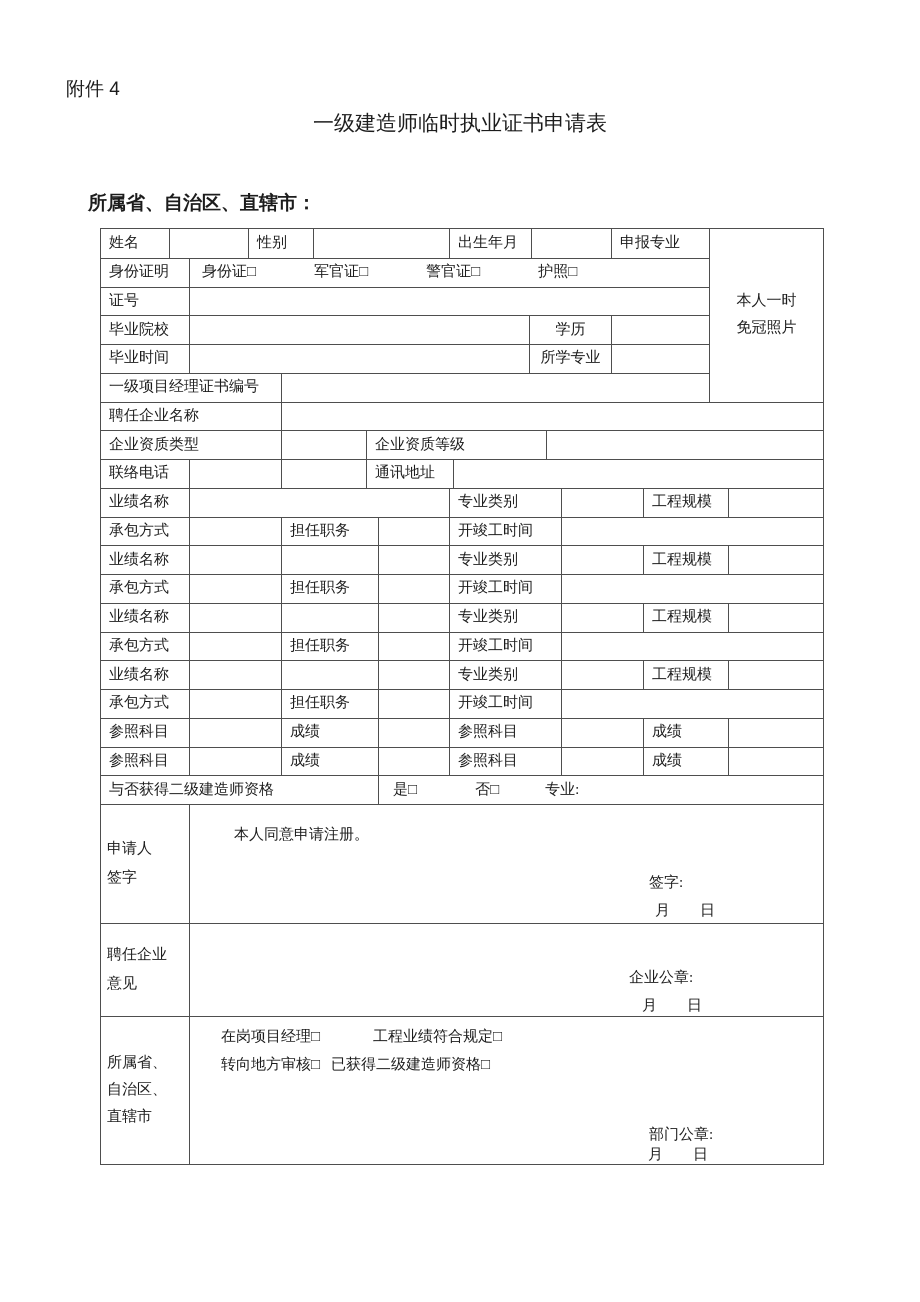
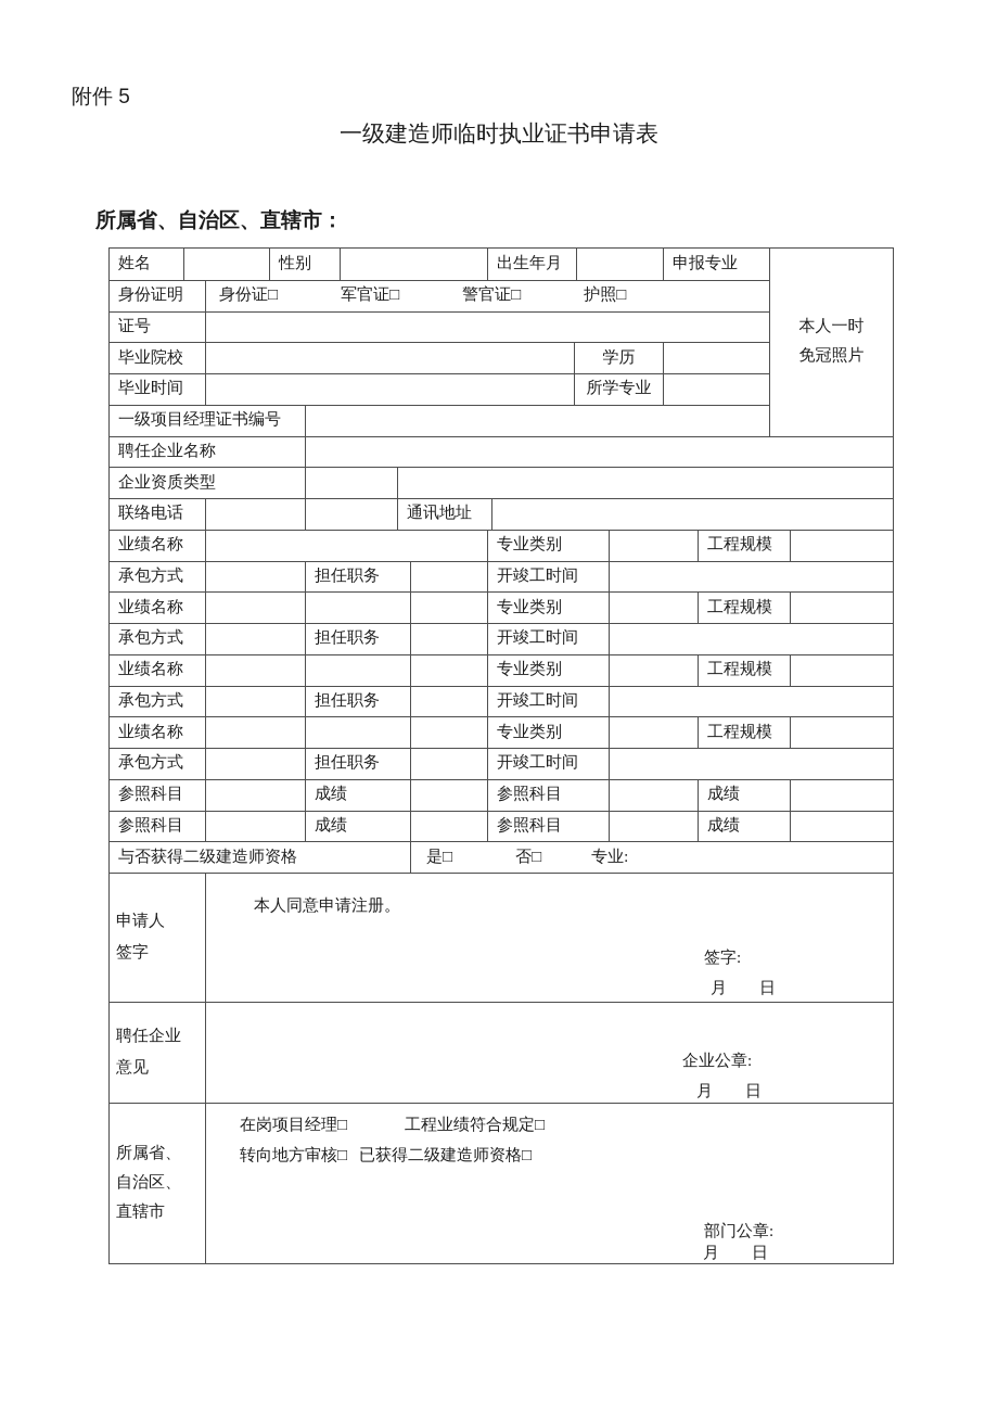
- 附件 4
+ 附件 5
  一级建造师临时执业证书申请表
  所属省、自治区、直辖市：
  姓名
  性别
  出生年月
  申报专业
  身份证明
  身份证□
  军官证□
  警官证□
  护照□
  证号
  毕业院校
  学历
  毕业时间
  所学专业
  一级项目经理证书编号
  本人一时
  免冠照片
  聘任企业名称
  企业资质类型
- 企业资质等级
  联络电话
  通讯地址
  业绩名称
  专业类别
  工程规模
  承包方式
  担任职务
  开竣工时间
  业绩名称
  专业类别
  工程规模
  承包方式
  担任职务
  开竣工时间
  业绩名称
  专业类别
  工程规模
  承包方式
  担任职务
  开竣工时间
  业绩名称
  专业类别
  工程规模
  承包方式
  担任职务
  开竣工时间
  参照科目
  成绩
  参照科目
  成绩
  参照科目
  成绩
  参照科目
  成绩
  与否获得二级建造师资格
  是□
  否□
  专业:
  申请人
  签字
  本人同意申请注册。
  签字:
  月 日
  聘任企业
  意见
  企业公章:
  月 日
  所属省、
  自治区、
  直辖市
  在岗项目经理□
  工程业绩符合规定□
  转向地方审核□
  已获得二级建造师资格□
  部门公章:
  月 日
